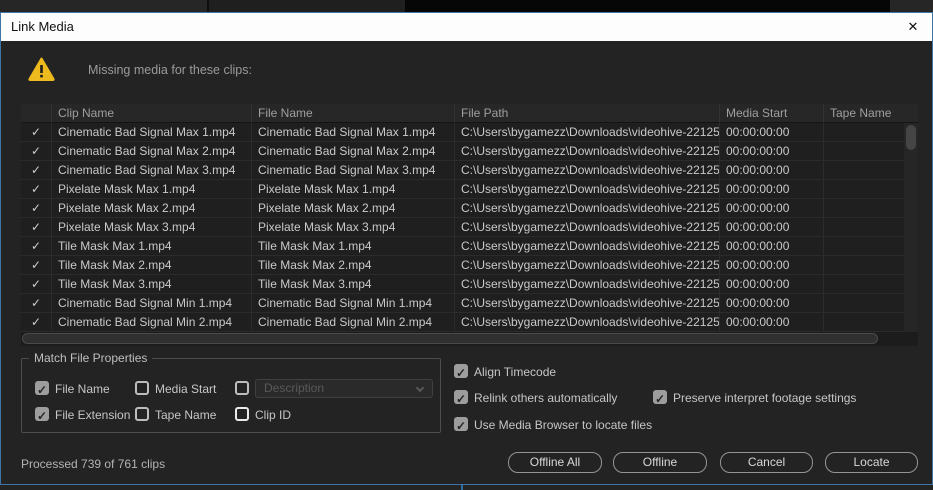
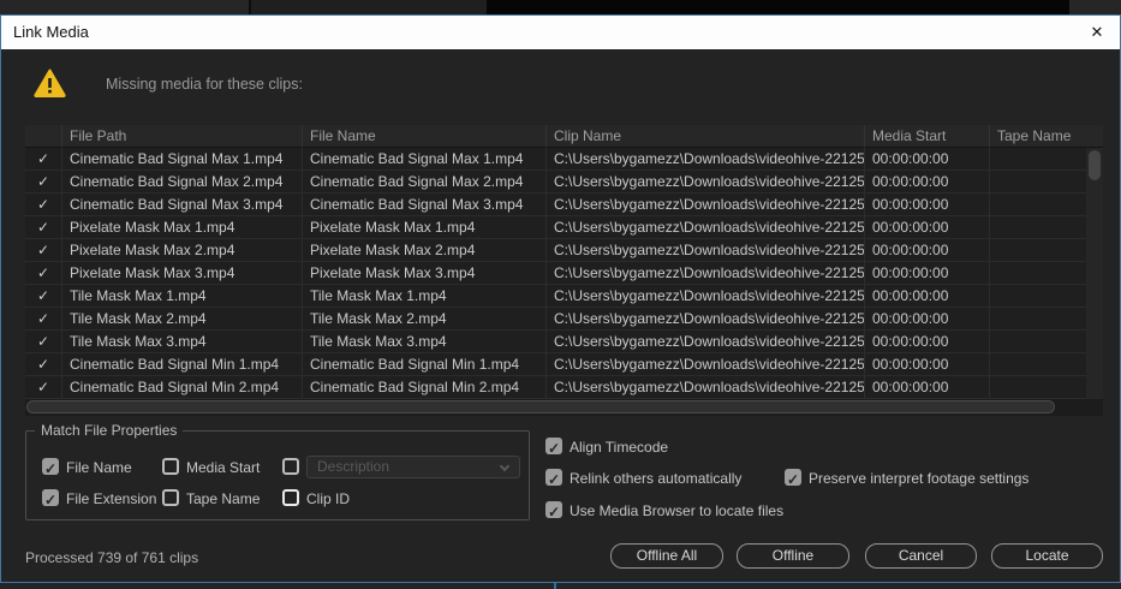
  Link Media
  ✕
  Missing media for these clips:
- Clip Name
+ File Path
  File Name
- File Path
+ Clip Name
  Media Start
  Tape Name
  ✓
  Cinematic Bad Signal Max 1.mp4
  Cinematic Bad Signal Max 1.mp4
  C:\Users\bygamezz\Downloads\videohive-22125
  00:00:00:00
  ✓
  Cinematic Bad Signal Max 2.mp4
  Cinematic Bad Signal Max 2.mp4
  C:\Users\bygamezz\Downloads\videohive-22125
  00:00:00:00
  ✓
  Cinematic Bad Signal Max 3.mp4
  Cinematic Bad Signal Max 3.mp4
  C:\Users\bygamezz\Downloads\videohive-22125
  00:00:00:00
  ✓
  Pixelate Mask Max 1.mp4
  Pixelate Mask Max 1.mp4
  C:\Users\bygamezz\Downloads\videohive-22125
  00:00:00:00
  ✓
  Pixelate Mask Max 2.mp4
  Pixelate Mask Max 2.mp4
  C:\Users\bygamezz\Downloads\videohive-22125
  00:00:00:00
  ✓
  Pixelate Mask Max 3.mp4
  Pixelate Mask Max 3.mp4
  C:\Users\bygamezz\Downloads\videohive-22125
  00:00:00:00
  ✓
  Tile Mask Max 1.mp4
  Tile Mask Max 1.mp4
  C:\Users\bygamezz\Downloads\videohive-22125
  00:00:00:00
  ✓
  Tile Mask Max 2.mp4
  Tile Mask Max 2.mp4
  C:\Users\bygamezz\Downloads\videohive-22125
  00:00:00:00
  ✓
  Tile Mask Max 3.mp4
  Tile Mask Max 3.mp4
  C:\Users\bygamezz\Downloads\videohive-22125
  00:00:00:00
  ✓
  Cinematic Bad Signal Min 1.mp4
  Cinematic Bad Signal Min 1.mp4
  C:\Users\bygamezz\Downloads\videohive-22125
  00:00:00:00
  ✓
  Cinematic Bad Signal Min 2.mp4
  Cinematic Bad Signal Min 2.mp4
  C:\Users\bygamezz\Downloads\videohive-22125
  00:00:00:00
  Match File Properties
  ✓
  File Name
  Media Start
  Description
  ✓
  File Extension
  Tape Name
  Clip ID
  ✓
  Align Timecode
  ✓
  Relink others automatically
  ✓
  Preserve interpret footage settings
  ✓
  Use Media Browser to locate files
  Processed 739 of 761 clips
  Offline All
  Offline
  Cancel
  Locate
